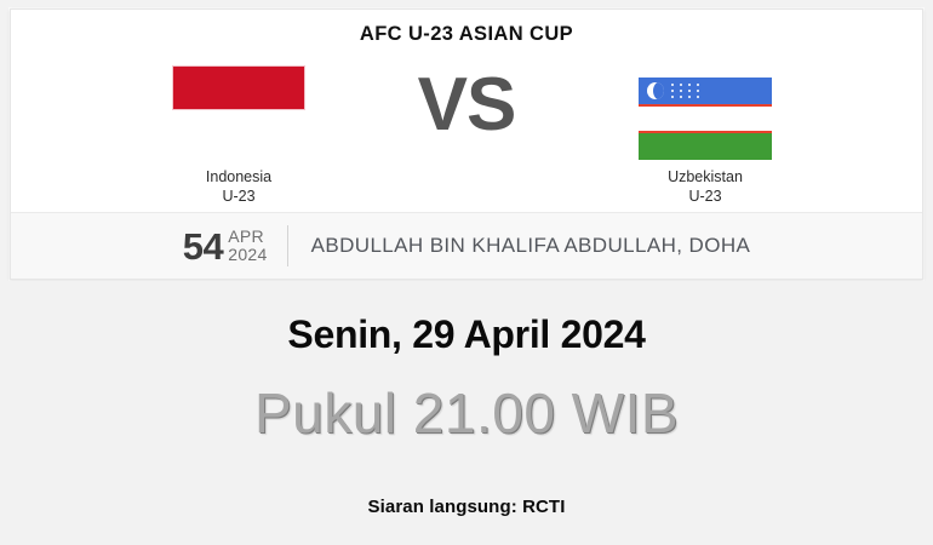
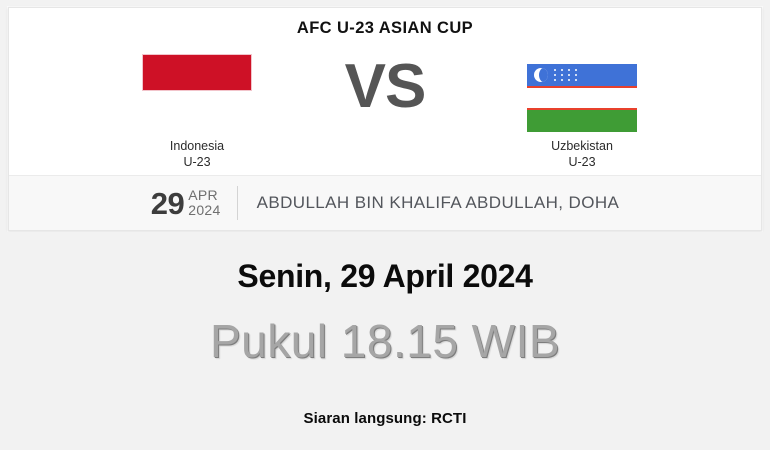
  AFC U-23 ASIAN CUP
  Indonesia
  U-23
  VS
  Uzbekistan
  U-23
- 54
+ 29
  APR
  2024
  ABDULLAH BIN KHALIFA ABDULLAH, DOHA
  Senin, 29 April 2024
- Pukul 21.00 WIB
+ Pukul 18.15 WIB
  Siaran langsung: RCTI
